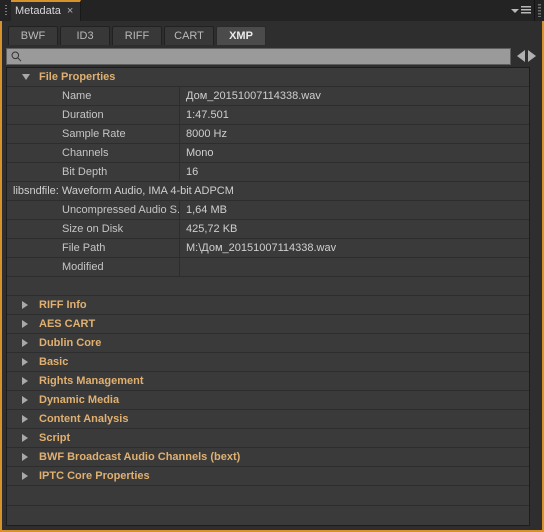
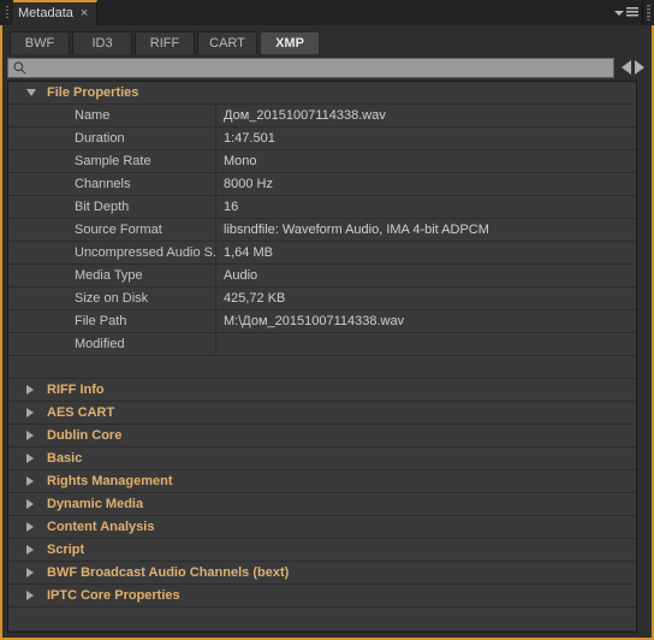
  Metadata
  ×
  BWF
  ID3
  RIFF
  CART
  XMP
  File Properties
  Name
  Дом_20151007114338.wav
  Duration
  1:47.501
  Sample Rate
- 8000 Hz
+ Mono
  Channels
- Mono
+ 8000 Hz
  Bit Depth
  16
+ Source Format
  libsndfile: Waveform Audio, IMA 4-bit ADPCM
  Uncompressed Audio S.
  1,64 MB
+ Media Type
+ Audio
  Size on Disk
  425,72 KB
  File Path
  M:\Дом_20151007114338.wav
  Modified
  RIFF Info
  AES CART
  Dublin Core
  Basic
  Rights Management
  Dynamic Media
  Content Analysis
  Script
  BWF Broadcast Audio Channels (bext)
  IPTC Core Properties
